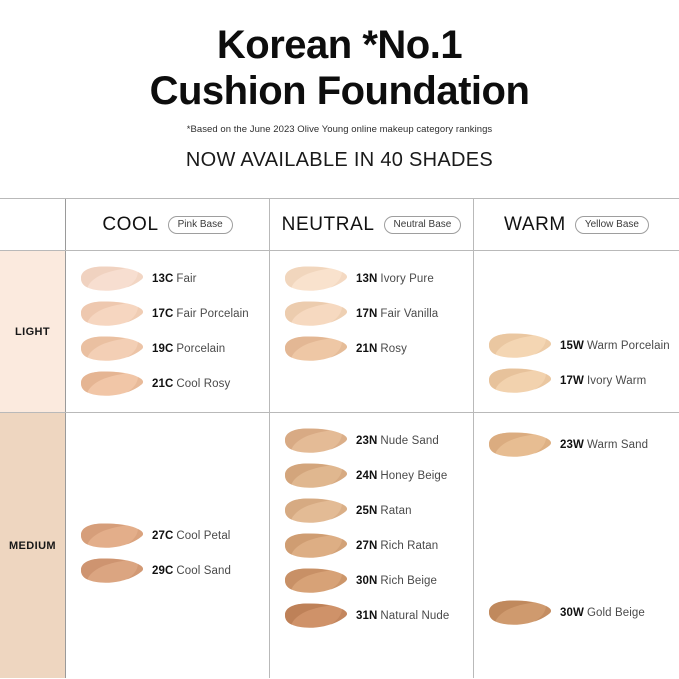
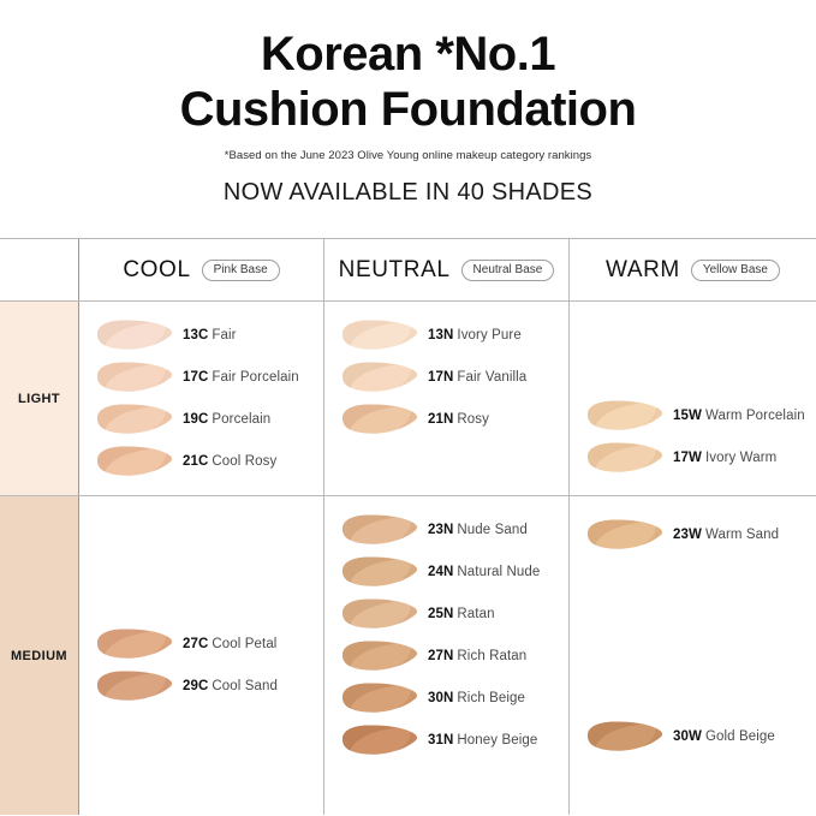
  Korean *No.1
  Cushion Foundation
  *Based on the June 2023 Olive Young online makeup category rankings
  NOW AVAILABLE IN 40 SHADES
  COOL
  Pink Base
  NEUTRAL
  Neutral Base
  WARM
  Yellow Base
  LIGHT
  13C Fair
  17C Fair Porcelain
  19C Porcelain
  21C Cool Rosy
  13N Ivory Pure
  17N Fair Vanilla
  21N Rosy
  15W Warm Porcelain
  17W Ivory Warm
  MEDIUM
  27C Cool Petal
  29C Cool Sand
  23N Nude Sand
- 24N Honey Beige
+ 24N Natural Nude
  25N Ratan
  27N Rich Ratan
  30N Rich Beige
- 31N Natural Nude
+ 31N Honey Beige
  23W Warm Sand
  30W Gold Beige
